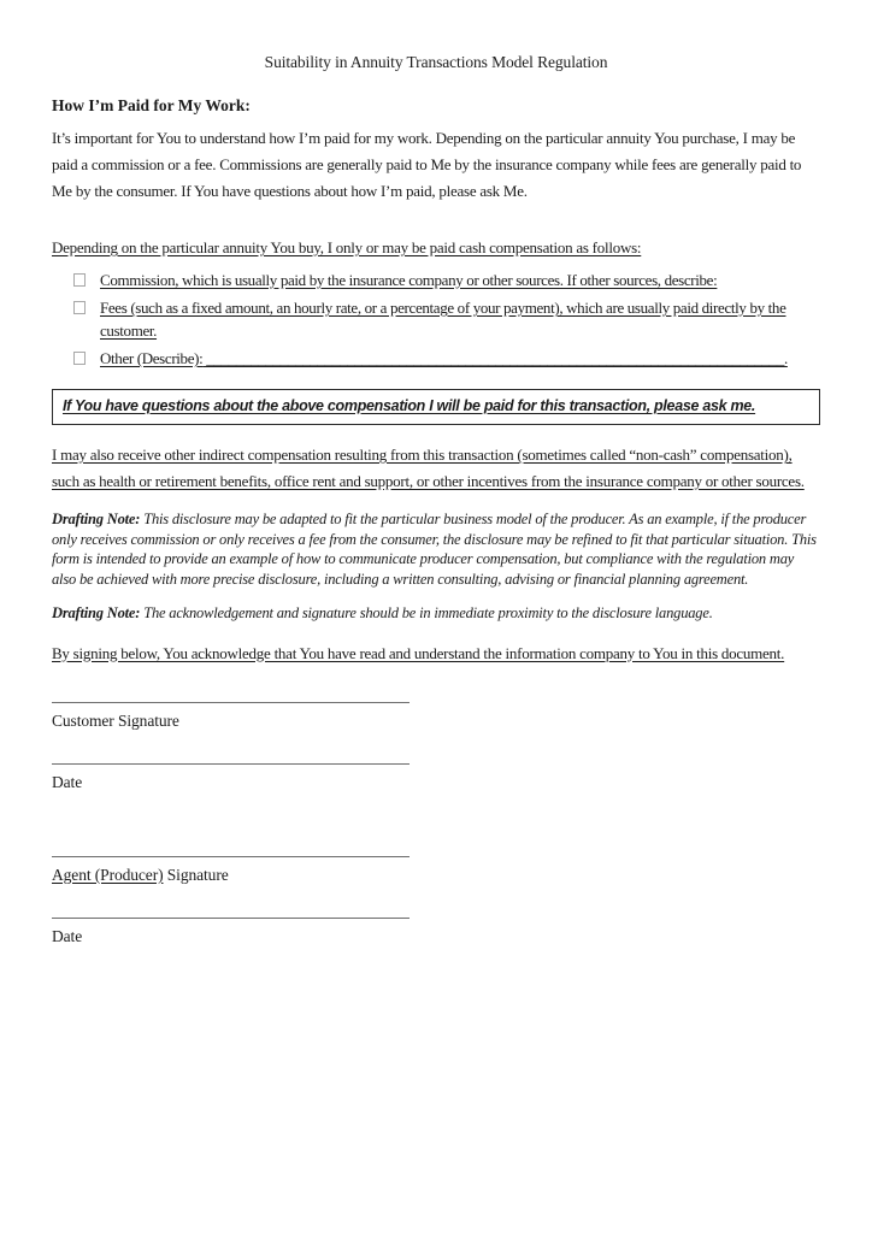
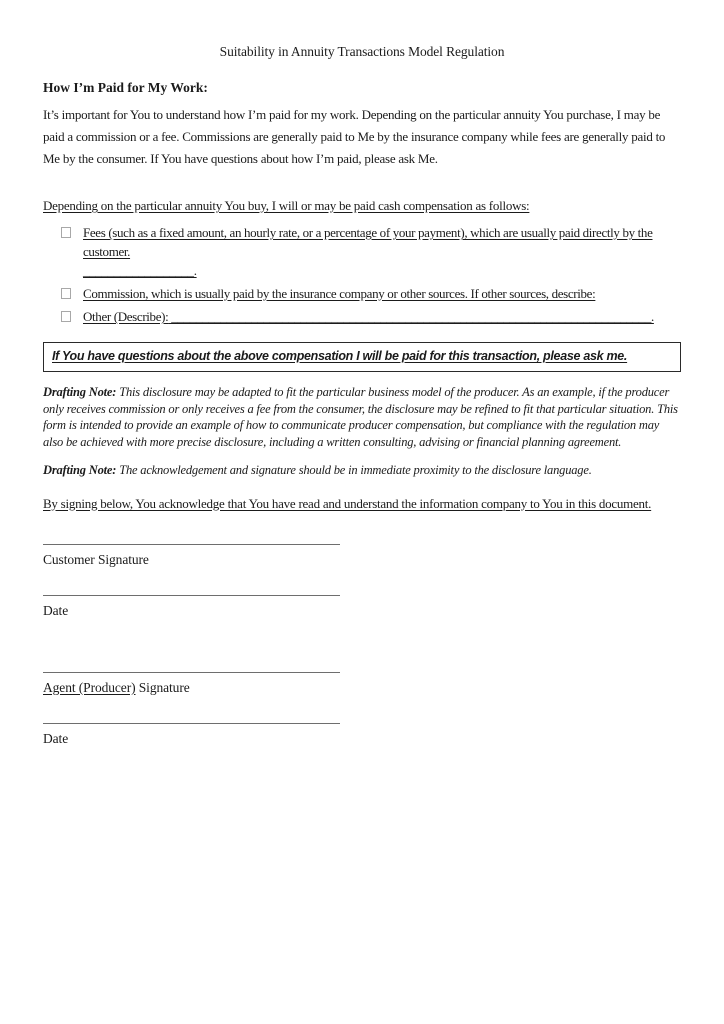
  Suitability in Annuity Transactions Model Regulation
  How I’m Paid for My Work:
  It’s important for You to understand how I’m paid for my work. Depending on the particular annuity You purchase, I may be paid a commission or a fee. Commissions are generally paid to Me by the insurance company while fees are generally paid to Me by the consumer. If You have questions about how I’m paid, please ask Me.
- Depending on the particular annuity You buy, I only or may be paid cash compensation as follows:
+ Depending on the particular annuity You buy, I will or may be paid cash compensation as follows:
- Commission, which is usually paid by the insurance company or other sources. If other sources, describe:
+ Fees (such as a fixed amount, an hourly rate, or a percentage of your payment), which are usually paid directly by the customer.
+ __________________.
- Fees (such as a fixed amount, an hourly rate, or a percentage of your payment), which are usually paid directly by the customer.
+ Commission, which is usually paid by the insurance company or other sources. If other sources, describe:
  Other (Describe): ______________________________________________________________________________.
  If You have questions about the above compensation I will be paid for this transaction, please ask me.
- I may also receive other indirect compensation resulting from this transaction (sometimes called “non-cash” compensation), such as health or retirement benefits, office rent and support, or other incentives from the insurance company or other sources.
  Drafting Note: This disclosure may be adapted to fit the particular business model of the producer. As an example, if the producer only receives commission or only receives a fee from the consumer, the disclosure may be refined to fit that particular situation. This form is intended to provide an example of how to communicate producer compensation, but compliance with the regulation may also be achieved with more precise disclosure, including a written consulting, advising or financial planning agreement.
  Drafting Note: The acknowledgement and signature should be in immediate proximity to the disclosure language.
  By signing below, You acknowledge that You have read and understand the information company to You in this document.
  Customer Signature
  Date
  Agent (Producer) Signature
  Date
